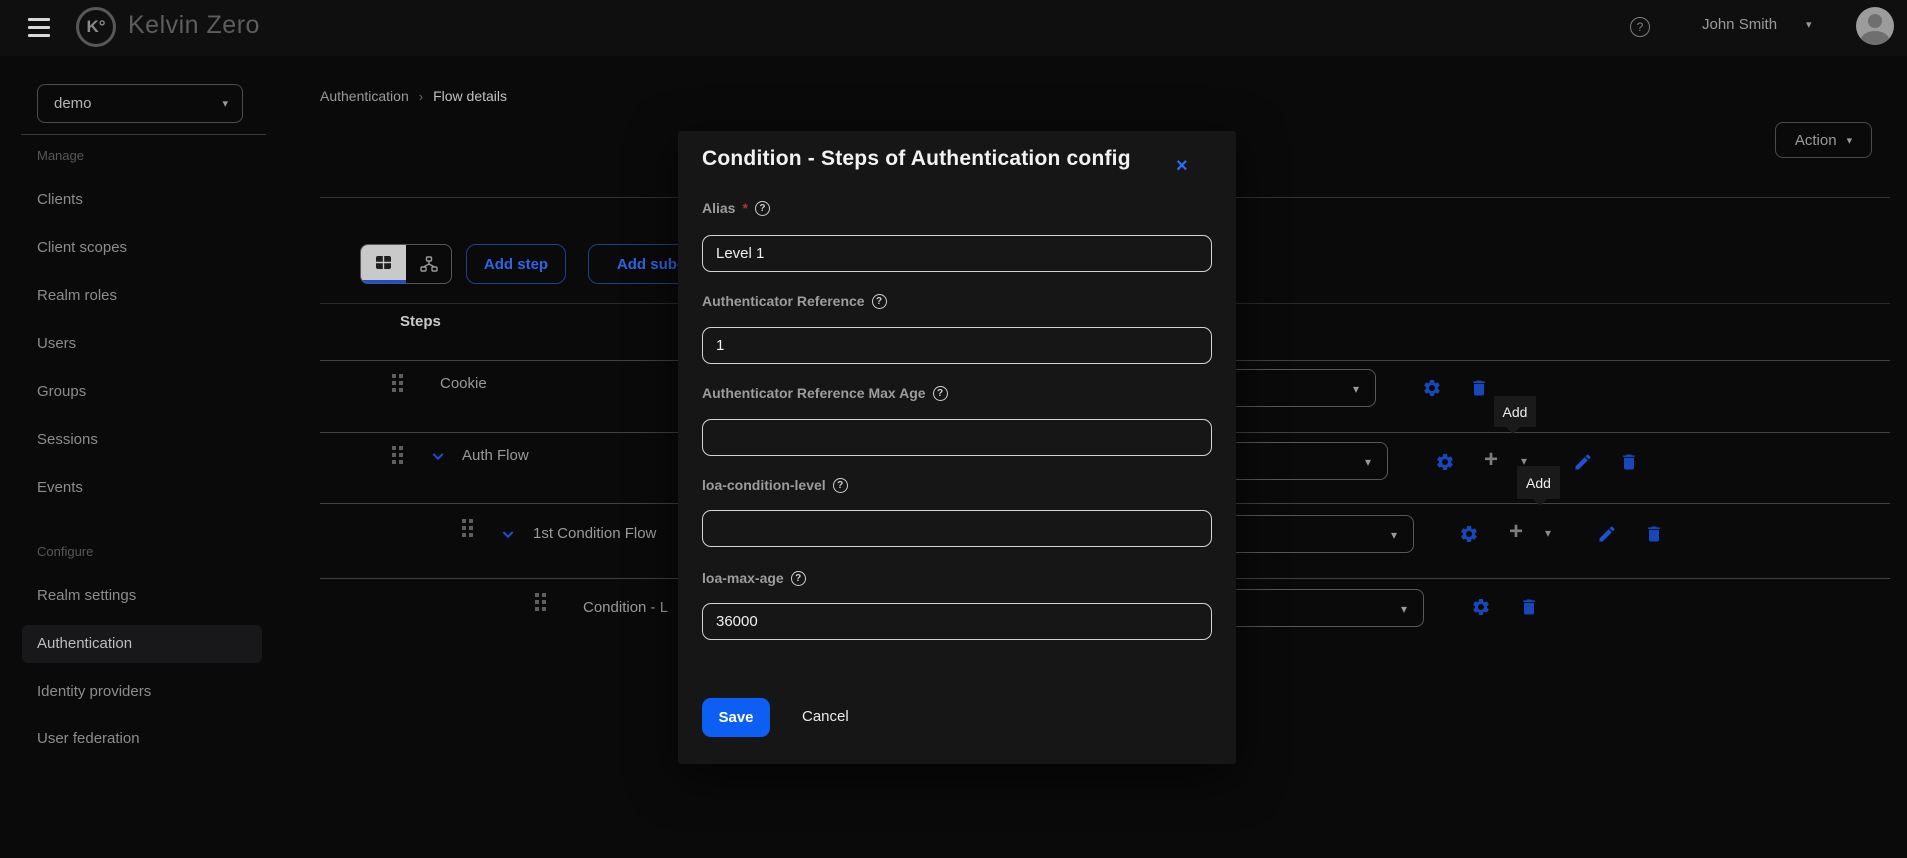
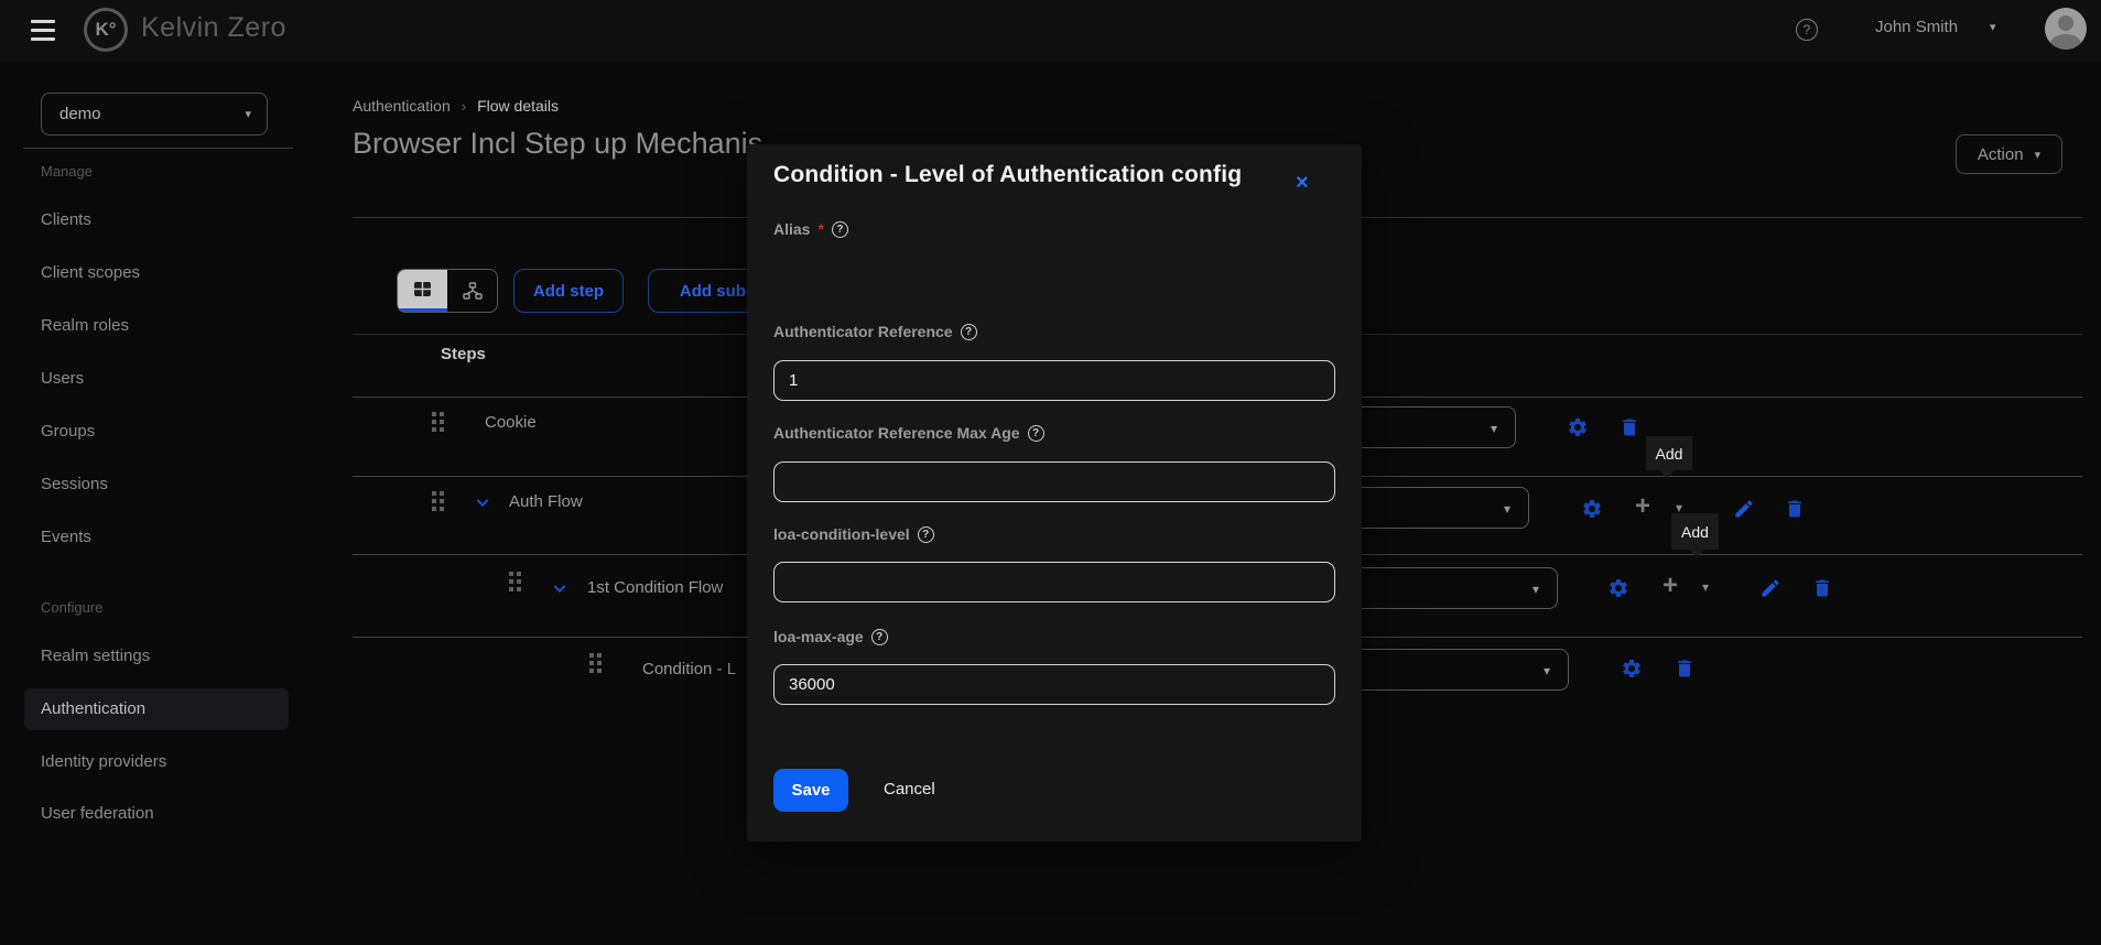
  K°
  Kelvin Zero
  ?
  John Smith
  ▾
  demo
  ▾
  Manage
  Clients
  Client scopes
  Realm roles
  Users
  Groups
  Sessions
  Events
  Configure
  Realm settings
  Authentication
  Identity providers
  User federation
  Authentication
  ›
  Flow details
+ Browser Incl Step up Mechanis
  Action
  ▾
  Add step
  Steps
  Cookie
  ▾
  Auth Flow
  ▾
  +
  ▾
  1st Condition Flow
  ▾
  +
  ▾
  Condition - L
  ▾
  Add
  Add
- Condition - Steps of Authentication config
+ Condition - Level of Authentication config
  ×
  Alias
  *
  ?
- Level 1
  Authenticator Reference
  ?
  1
  Authenticator Reference Max Age
  ?
  loa-condition-level
  ?
  loa-max-age
  ?
  36000
  Save
  Cancel
